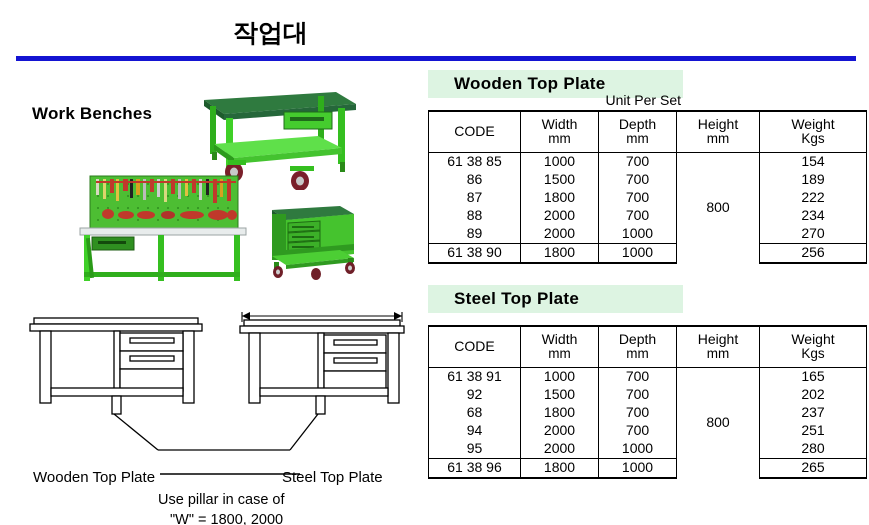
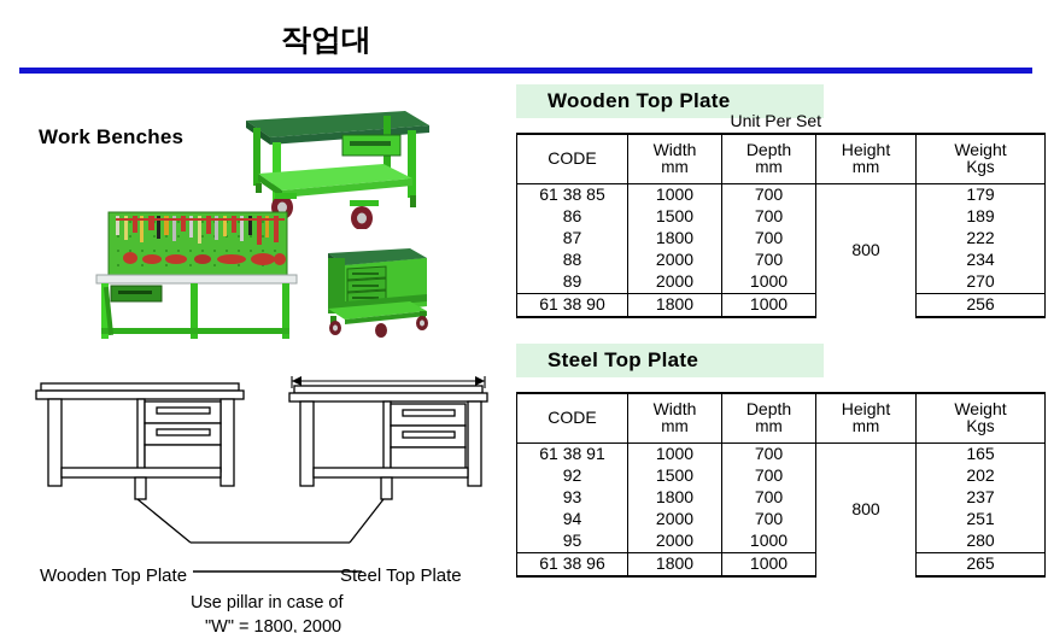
  작업대
  Work Benches
  Use pillar in case of
  "W" = 1800, 2000
  Wooden Top Plate
  Steel Top Plate
  Wooden Top Plate
  Unit Per Set
  CODE	Width mm	Depth mm	Height mm	Weight Kgs
- 61 38 85	1000	700	800	154
+ 61 38 85	1000	700	800	179
  86	1500	700	189
  87	1800	700	222
  88	2000	700	234
  89	2000	1000	270
  61 38 90	1800	1000	256
  Steel Top Plate
  CODE	Width mm	Depth mm	Height mm	Weight Kgs
  61 38 91	1000	700	800	165
  92	1500	700	202
- 68	1800	700	237
+ 93	1800	700	237
  94	2000	700	251
  95	2000	1000	280
  61 38 96	1800	1000	265
